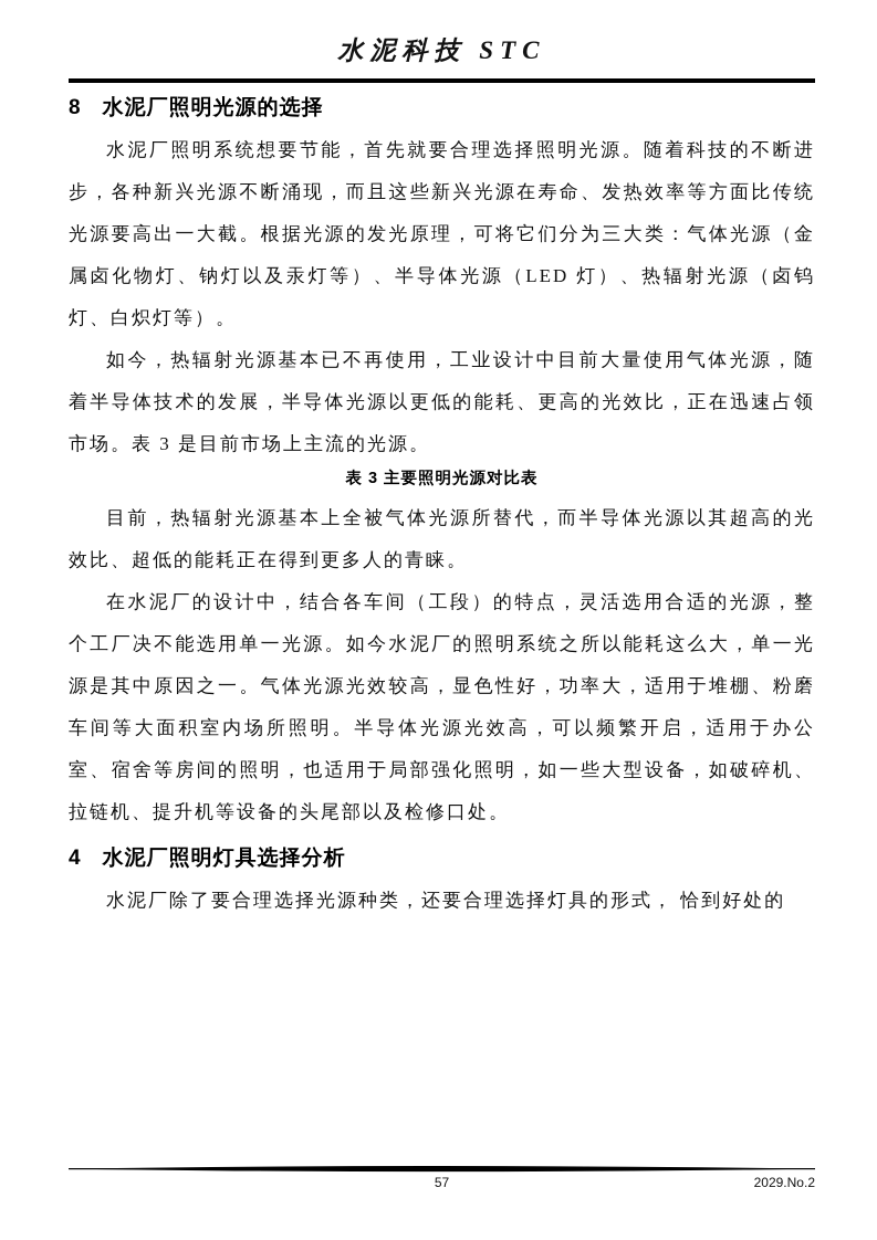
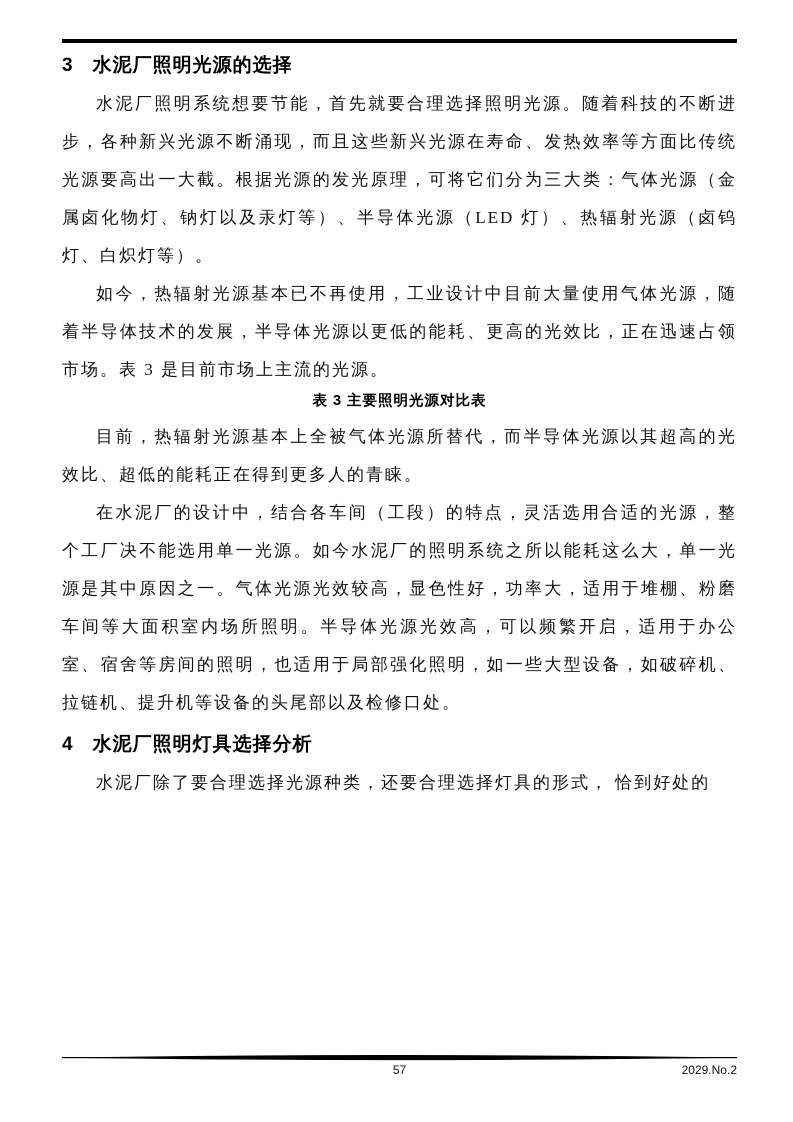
- 水泥科技 STC
- 8
+ 3
  水泥厂照明光源的选择
  水泥厂照明系统想要节能，首先就要合理选择照明光源。随着科技的不断进步，各种新兴光源不断涌现，而且这些新兴光源在寿命、发热效率等方面比传统光源要高出一大截。根据光源的发光原理，可将它们分为三大类：气体光源（金属卤化物灯、钠灯以及汞灯等）、半导体光源（LED 灯）、热辐射光源（卤钨灯、白炽灯等）。
  如今，热辐射光源基本已不再使用，工业设计中目前大量使用气体光源，随着半导体技术的发展，半导体光源以更低的能耗、更高的光效比，正在迅速占领市场。表 3 是目前市场上主流的光源。
  表 3 主要照明光源对比表
  目前，热辐射光源基本上全被气体光源所替代，而半导体光源以其超高的光效比、超低的能耗正在得到更多人的青睐。
  在水泥厂的设计中，结合各车间（工段）的特点，灵活选用合适的光源，整个工厂决不能选用单一光源。如今水泥厂的照明系统之所以能耗这么大，单一光源是其中原因之一。气体光源光效较高，显色性好，功率大，适用于堆棚、粉磨车间等大面积室内场所照明。半导体光源光效高，可以频繁开启，适用于办公室、宿舍等房间的照明，也适用于局部强化照明，如一些大型设备，如破碎机、拉链机、提升机等设备的头尾部以及检修口处。
  4
  水泥厂照明灯具选择分析
  水泥厂除了要合理选择光源种类，还要合理选择灯具的形式， 恰到好处的
  57
  2029.No.2
